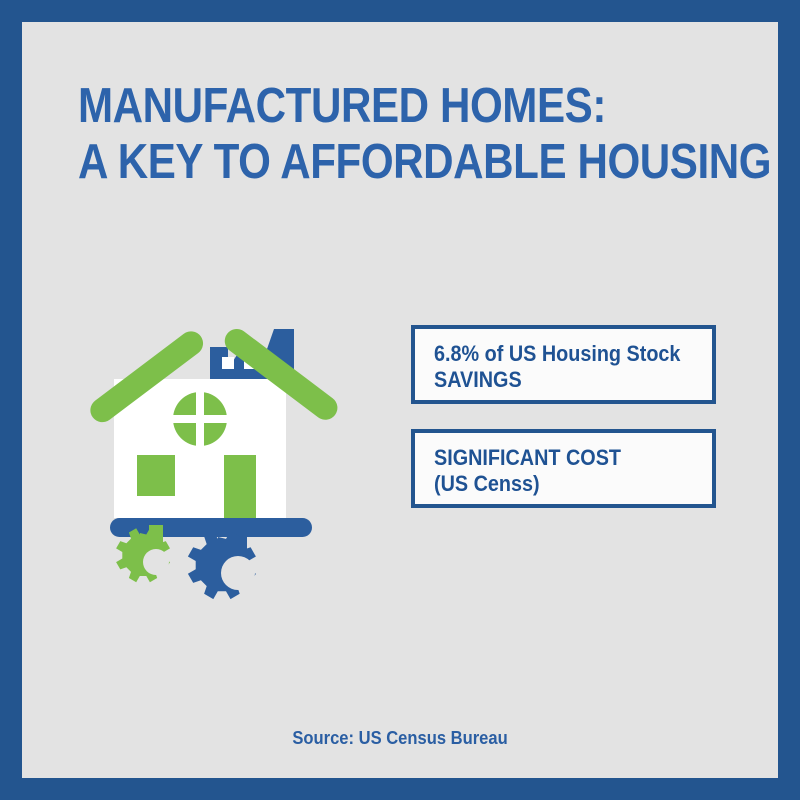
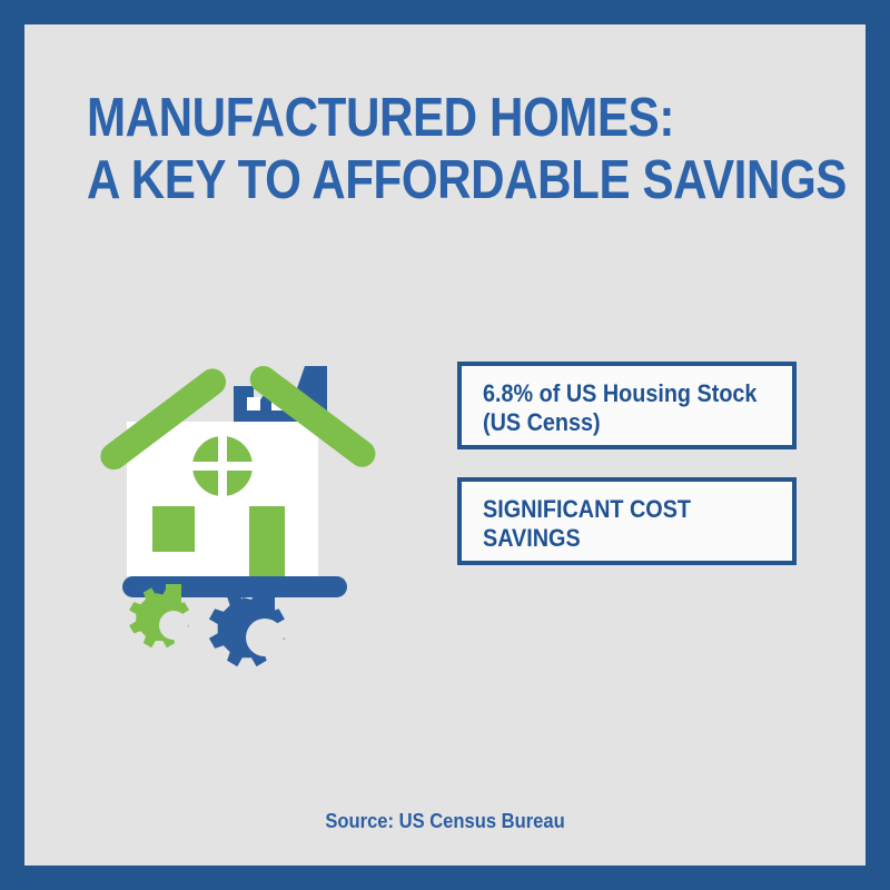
  MANUFACTURED HOMES:
- A KEY TO AFFORDABLE HOUSING
+ A KEY TO AFFORDABLE SAVINGS
  6.8% of US Housing Stock
- SAVINGS
+ (US Censs)
  SIGNIFICANT COST
- (US Censs)
+ SAVINGS
  Source: US Census Bureau
